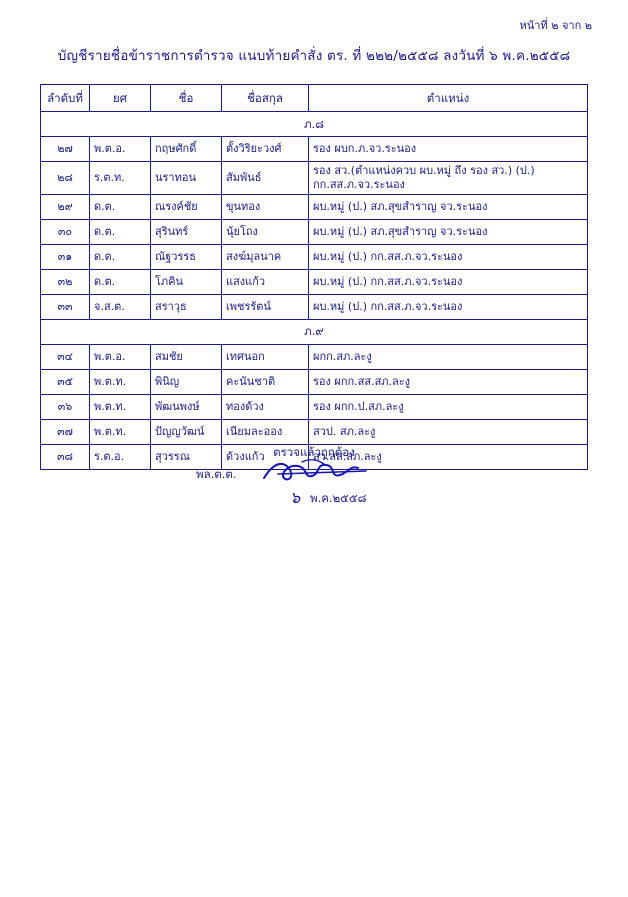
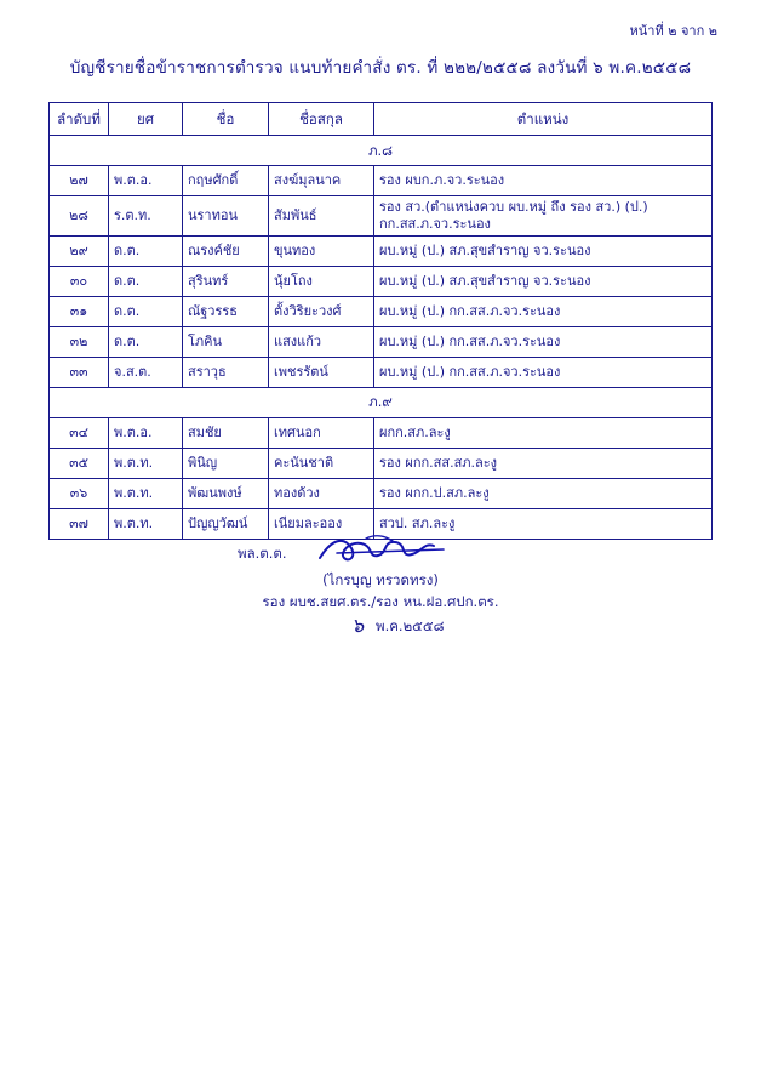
  หน้าที่ ๒ จาก ๒
  บัญชีรายชื่อข้าราชการตำรวจ แนบท้ายคำสั่ง ตร. ที่ ๒๒๒/๒๕๕๘ ลงวันที่ ๖ พ.ค.๒๕๕๘
  ลำดับที่	ยศ	ชื่อ	ชื่อสกุล	ตำแหน่ง
  ภ.๘
- ๒๗	พ.ต.อ.	กฤษศักดิ์	ตั้งวิริยะวงศ์	รอง ผบก.ภ.จว.ระนอง
+ ๒๗	พ.ต.อ.	กฤษศักดิ์	สงฆ์มุลนาค	รอง ผบก.ภ.จว.ระนอง
  ๒๘	ร.ต.ท.	นราทอน	สัมพันธ์	รอง สว.(ตำแหน่งควบ ผบ.หมู่ ถึง รอง สว.) (ป.) กก.สส.ภ.จว.ระนอง
  ๒๙	ด.ต.	ณรงค์ชัย	ขุนทอง	ผบ.หมู่ (ป.) สภ.สุขสำราญ จว.ระนอง
  ๓๐	ด.ต.	สุรินทร์	นุ้ยโถง	ผบ.หมู่ (ป.) สภ.สุขสำราญ จว.ระนอง
- ๓๑	ด.ต.	ณัฐวรรธ	สงฆ์มุลนาค	ผบ.หมู่ (ป.) กก.สส.ภ.จว.ระนอง
+ ๓๑	ด.ต.	ณัฐวรรธ	ตั้งวิริยะวงศ์	ผบ.หมู่ (ป.) กก.สส.ภ.จว.ระนอง
  ๓๒	ด.ต.	โภคิน	แสงแก้ว	ผบ.หมู่ (ป.) กก.สส.ภ.จว.ระนอง
  ๓๓	จ.ส.ต.	สราวุธ	เพชรรัตน์	ผบ.หมู่ (ป.) กก.สส.ภ.จว.ระนอง
  ภ.๙
  ๓๔	พ.ต.อ.	สมชัย	เทศนอก	ผกก.สภ.ละงู
  ๓๕	พ.ต.ท.	พินิญ	คะนันชาติ	รอง ผกก.สส.สภ.ละงู
  ๓๖	พ.ต.ท.	พัฒนพงษ์	ทองด้วง	รอง ผกก.ป.สภ.ละงู
  ๓๗	พ.ต.ท.	ปัญญวัฒน์	เนียมละออง	สวป. สภ.ละงู
- ๓๘	ร.ต.อ.	สุวรรณ	ด้วงแก้ว	สว.สส.สภ.ละงู
- ตรวจแล้วถูกต้อง
  พล.ต.ต.
+ (ไกรบุญ ทรวดทรง)
+ รอง ผบช.สยศ.ตร./รอง หน.ฝอ.ศปก.ตร.
  ๖
  พ.ค.๒๕๕๘
